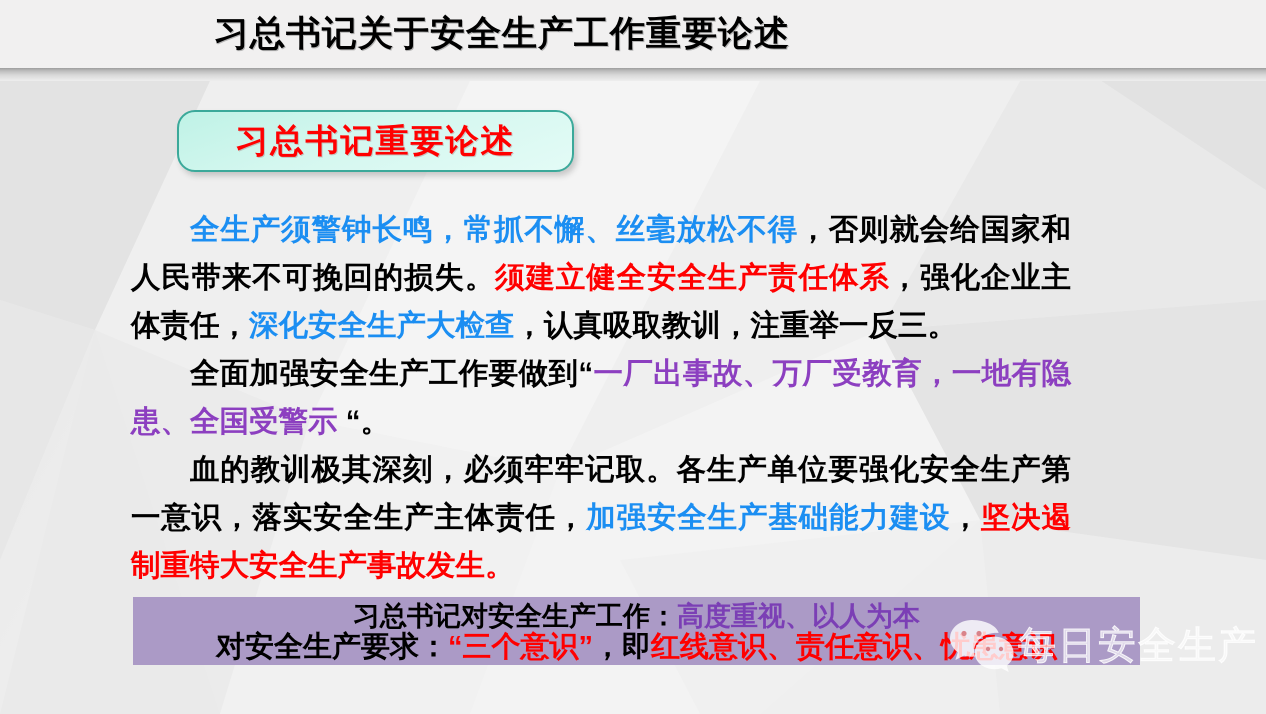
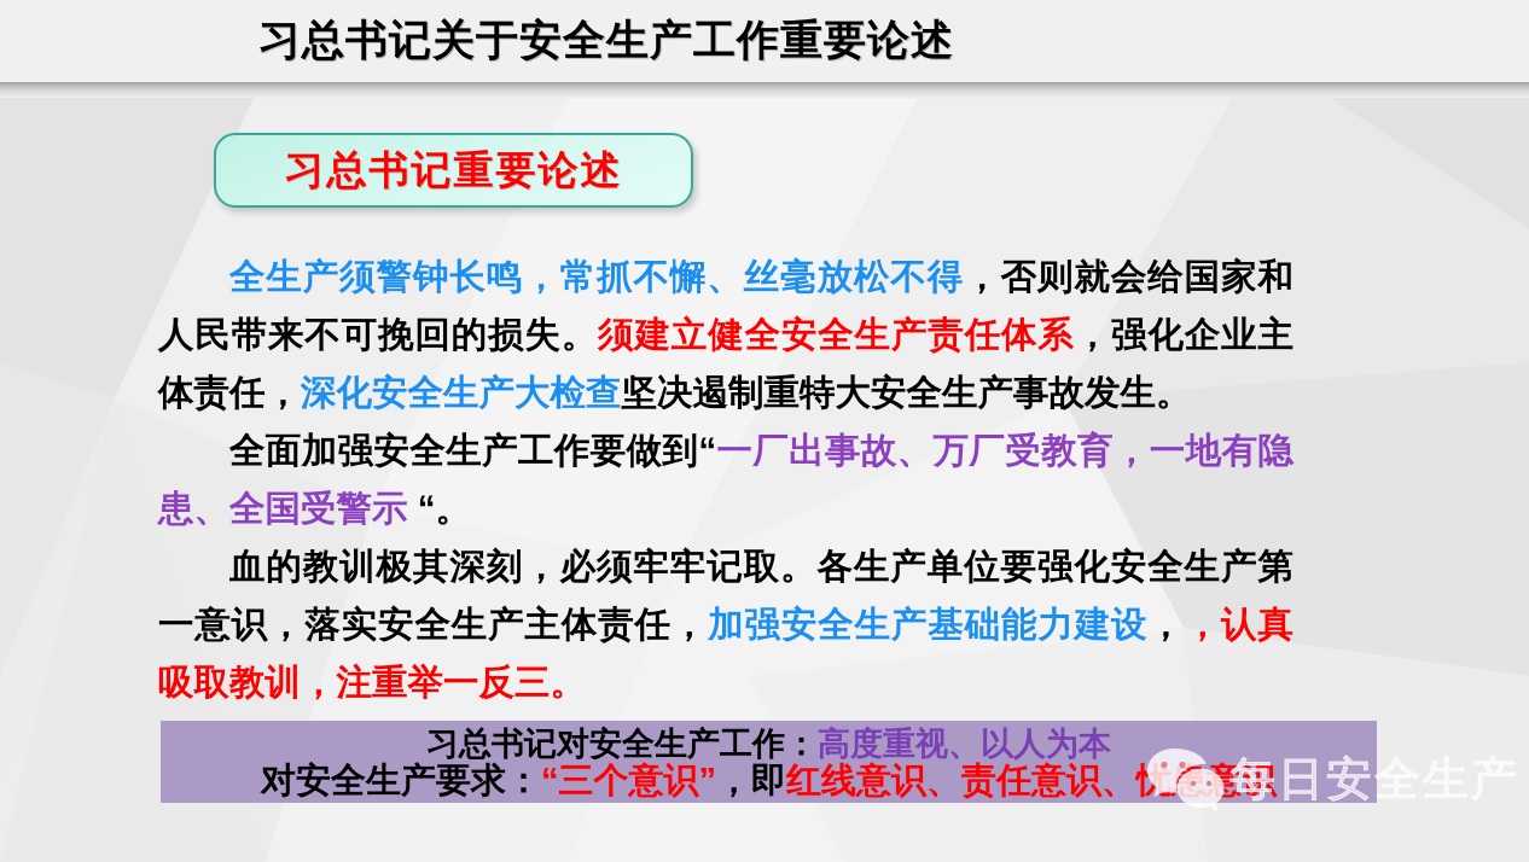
  习总书记关于安全生产工作重要论述
  习总书记重要论述
- 全生产须警钟长鸣，常抓不懈、丝毫放松不得，否则就会给国家和人民带来不可挽回的损失。须建立健全安全生产责任体系，强化企业主体责任，深化安全生产大检查，认真吸取教训，注重举一反三。
+ 全生产须警钟长鸣，常抓不懈、丝毫放松不得，否则就会给国家和人民带来不可挽回的损失。须建立健全安全生产责任体系，强化企业主体责任，深化安全生产大检查坚决遏制重特大安全生产事故发生。
  全面加强安全生产工作要做到“一厂出事故、万厂受教育，一地有隐患、全国受警示 “。
- 血的教训极其深刻，必须牢牢记取。各生产单位要强化安全生产第一意识，落实安全生产主体责任，加强安全生产基础能力建设，坚决遏制重特大安全生产事故发生。
+ 血的教训极其深刻，必须牢牢记取。各生产单位要强化安全生产第一意识，落实安全生产主体责任，加强安全生产基础能力建设，，认真吸取教训，注重举一反三。
  习总书记对安全生产工作：高度重视、以人为本
  对安全生产要求：“三个意识”，即红线意识、责任意识、忧患意识
  每日安全生产
